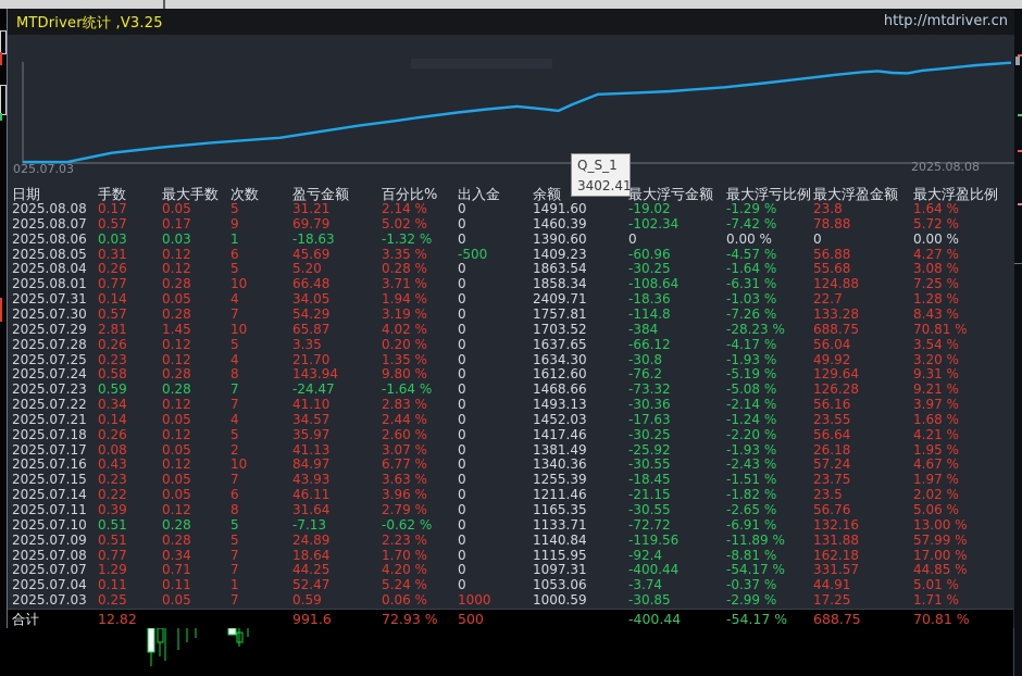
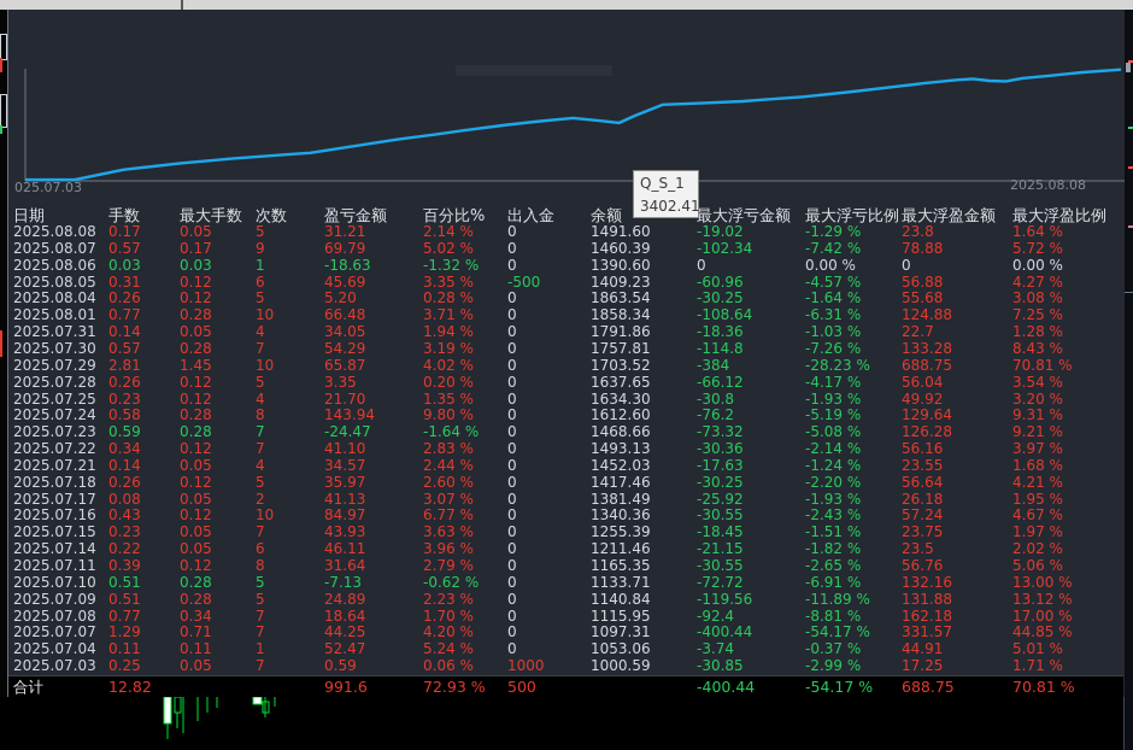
- MTDriver统计 ,V3.25
- http://mtdriver.cn
  025.07.03
  2025.08.08
  Q_S_1
  3402.41
  日期
  手数
  最大手数
  次数
  盈亏金额
  百分比%
  出入金
  余额
  最大浮亏金额
  最大浮亏比例
  最大浮盈金额
  最大浮盈比例
  2025.08.08
  0.17
  0.05
  5
  31.21
  2.14 %
  0
  1491.60
  -19.02
  -1.29 %
  23.8
  1.64 %
  2025.08.07
  0.57
  0.17
  9
  69.79
  5.02 %
  0
  1460.39
  -102.34
  -7.42 %
  78.88
  5.72 %
  2025.08.06
  0.03
  0.03
  1
  -18.63
  -1.32 %
  0
  1390.60
  0
  0.00 %
  0
  0.00 %
  2025.08.05
  0.31
  0.12
  6
  45.69
  3.35 %
  -500
  1409.23
  -60.96
  -4.57 %
  56.88
  4.27 %
  2025.08.04
  0.26
  0.12
  5
  5.20
  0.28 %
  0
  1863.54
  -30.25
  -1.64 %
  55.68
  3.08 %
  2025.08.01
  0.77
  0.28
  10
  66.48
  3.71 %
  0
  1858.34
  -108.64
  -6.31 %
  124.88
  7.25 %
  2025.07.31
  0.14
  0.05
  4
  34.05
  1.94 %
  0
- 2409.71
+ 1791.86
  -18.36
  -1.03 %
  22.7
  1.28 %
  2025.07.30
  0.57
  0.28
  7
  54.29
  3.19 %
  0
  1757.81
  -114.8
  -7.26 %
  133.28
  8.43 %
  2025.07.29
  2.81
  1.45
  10
  65.87
  4.02 %
  0
  1703.52
  -384
  -28.23 %
  688.75
  70.81 %
  2025.07.28
  0.26
  0.12
  5
  3.35
  0.20 %
  0
  1637.65
  -66.12
  -4.17 %
  56.04
  3.54 %
  2025.07.25
  0.23
  0.12
  4
  21.70
  1.35 %
  0
  1634.30
  -30.8
  -1.93 %
  49.92
  3.20 %
  2025.07.24
  0.58
  0.28
  8
  143.94
  9.80 %
  0
  1612.60
  -76.2
  -5.19 %
  129.64
  9.31 %
  2025.07.23
  0.59
  0.28
  7
  -24.47
  -1.64 %
  0
  1468.66
  -73.32
  -5.08 %
  126.28
  9.21 %
  2025.07.22
  0.34
  0.12
  7
  41.10
  2.83 %
  0
  1493.13
  -30.36
  -2.14 %
  56.16
  3.97 %
  2025.07.21
  0.14
  0.05
  4
  34.57
  2.44 %
  0
  1452.03
  -17.63
  -1.24 %
  23.55
  1.68 %
  2025.07.18
  0.26
  0.12
  5
  35.97
  2.60 %
  0
  1417.46
  -30.25
  -2.20 %
  56.64
  4.21 %
  2025.07.17
  0.08
  0.05
  2
  41.13
  3.07 %
  0
  1381.49
  -25.92
  -1.93 %
  26.18
  1.95 %
  2025.07.16
  0.43
  0.12
  10
  84.97
  6.77 %
  0
  1340.36
  -30.55
  -2.43 %
  57.24
  4.67 %
  2025.07.15
  0.23
  0.05
  7
  43.93
  3.63 %
  0
  1255.39
  -18.45
  -1.51 %
  23.75
  1.97 %
  2025.07.14
  0.22
  0.05
  6
  46.11
  3.96 %
  0
  1211.46
  -21.15
  -1.82 %
  23.5
  2.02 %
  2025.07.11
  0.39
  0.12
  8
  31.64
  2.79 %
  0
  1165.35
  -30.55
  -2.65 %
  56.76
  5.06 %
  2025.07.10
  0.51
  0.28
  5
  -7.13
  -0.62 %
  0
  1133.71
  -72.72
  -6.91 %
  132.16
  13.00 %
  2025.07.09
  0.51
  0.28
  5
  24.89
  2.23 %
  0
  1140.84
  -119.56
  -11.89 %
  131.88
- 57.99 %
+ 13.12 %
  2025.07.08
  0.77
  0.34
  7
  18.64
  1.70 %
  0
  1115.95
  -92.4
  -8.81 %
  162.18
  17.00 %
  2025.07.07
  1.29
  0.71
  7
  44.25
  4.20 %
  0
  1097.31
  -400.44
  -54.17 %
  331.57
  44.85 %
  2025.07.04
  0.11
  0.11
  1
  52.47
  5.24 %
  0
  1053.06
  -3.74
  -0.37 %
  44.91
  5.01 %
  2025.07.03
  0.25
  0.05
  7
  0.59
  0.06 %
  1000
  1000.59
  -30.85
  -2.99 %
  17.25
  1.71 %
  合计
  12.82
  991.6
  72.93 %
  500
  -400.44
  -54.17 %
  688.75
  70.81 %
